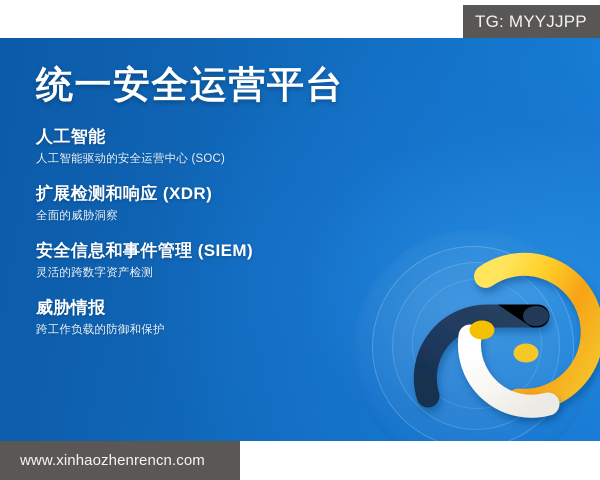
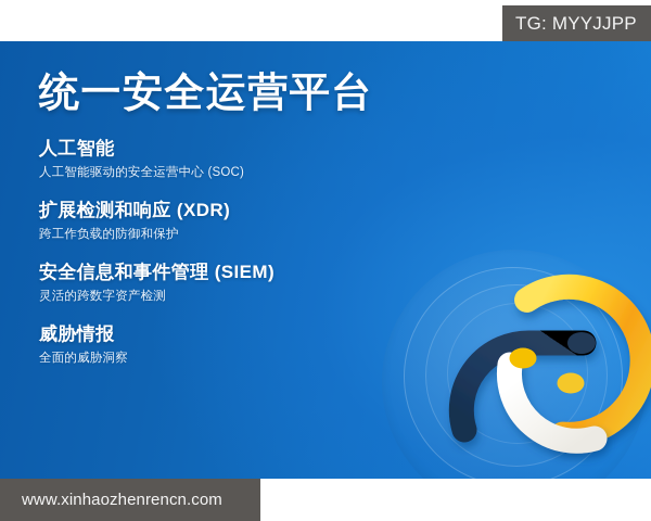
  TG: MYYJJPP
  统一安全运营平台
  人工智能
  人工智能驱动的安全运营中心 (SOC)
  扩展检测和响应 (XDR)
- 全面的威胁洞察
+ 跨工作负载的防御和保护
  安全信息和事件管理 (SIEM)
  灵活的跨数字资产检测
  威胁情报
- 跨工作负载的防御和保护
+ 全面的威胁洞察
  www.xinhaozhenrencn.com
